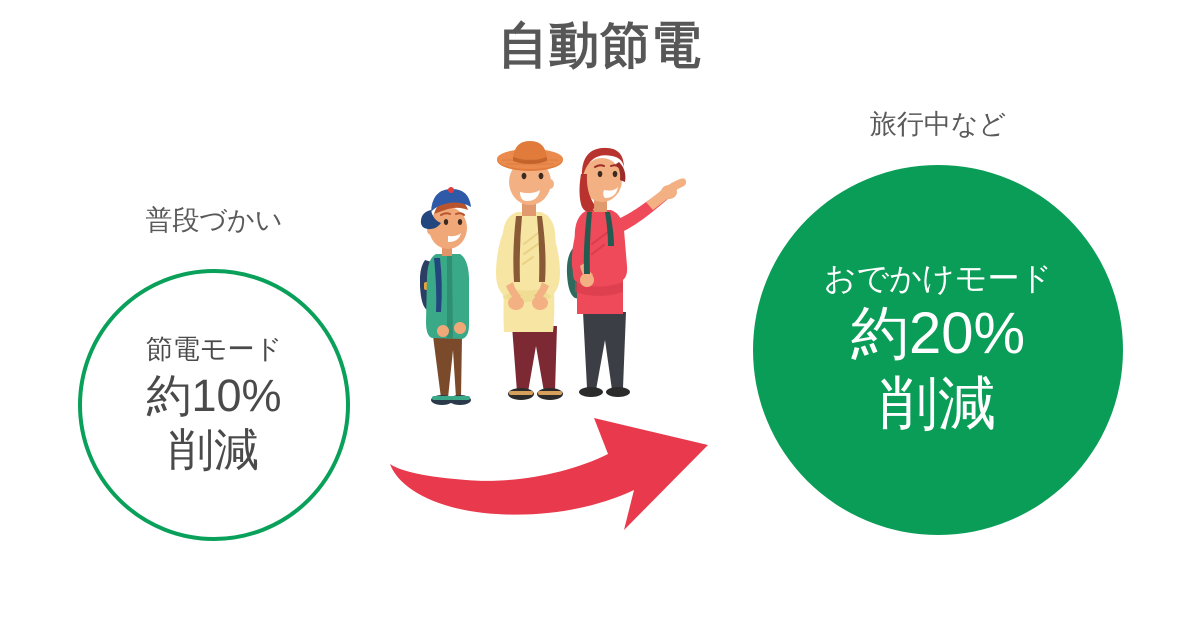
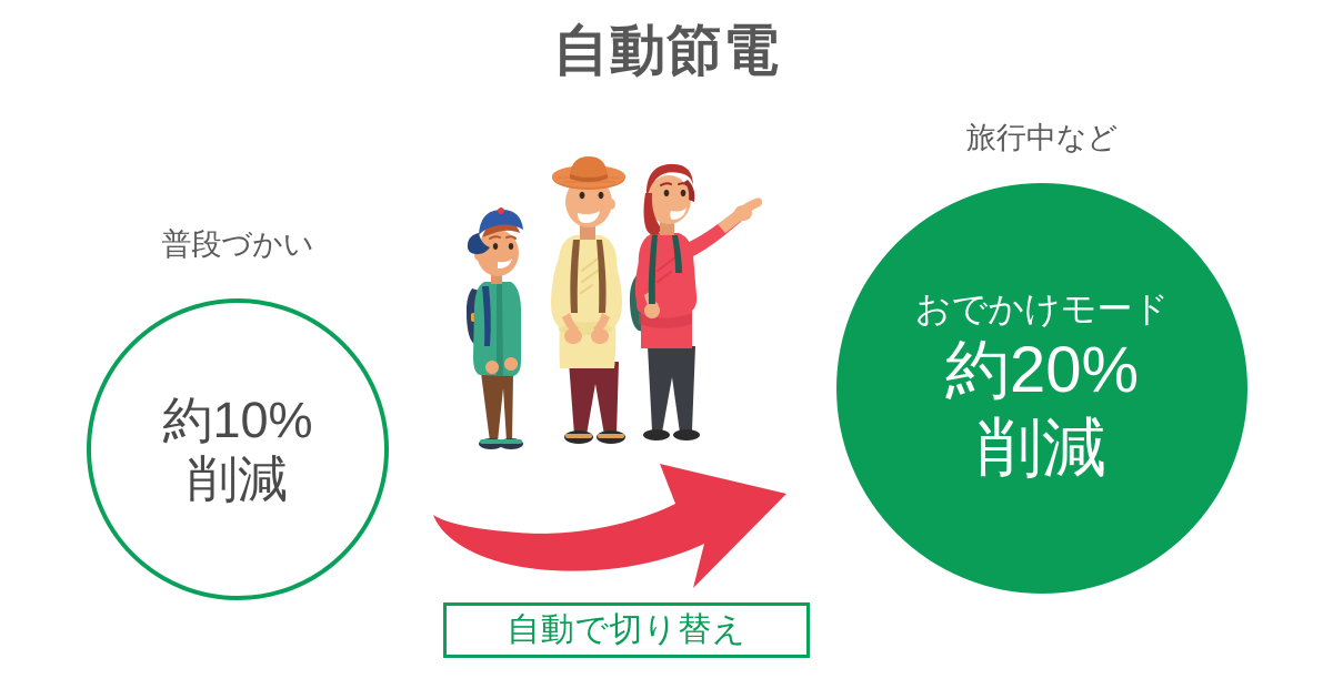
  自動節電
  普段づかい
- 節電モード
  約10%
  削減
  旅行中など
  おでかけモード
  約20%
  削減
+ 自動で切り替え
